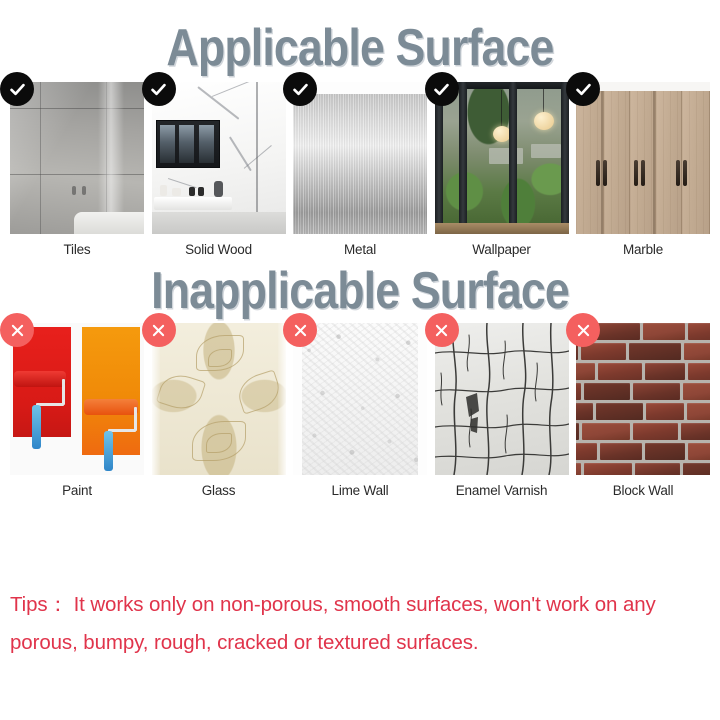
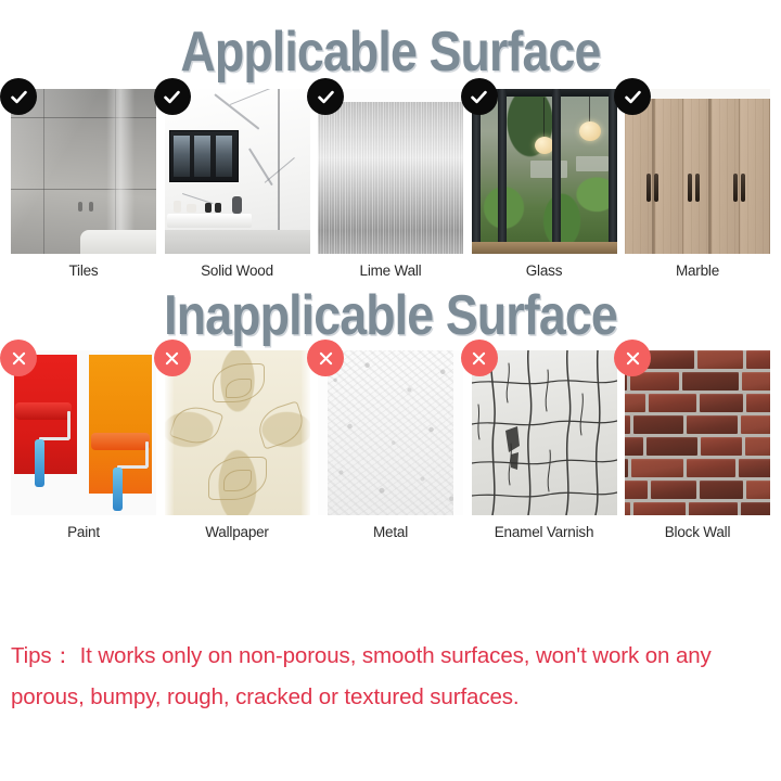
  Applicable Surface
  Tiles
  Solid Wood
- Metal
+ Lime Wall
- Wallpaper
+ Glass
  Marble
  Inapplicable Surface
  Paint
- Glass
+ Wallpaper
- Lime Wall
+ Metal
  Enamel Varnish
  Block Wall
  Tips： It works only on non-porous, smooth surfaces, won't work on any porous, bumpy, rough, cracked or textured surfaces.
